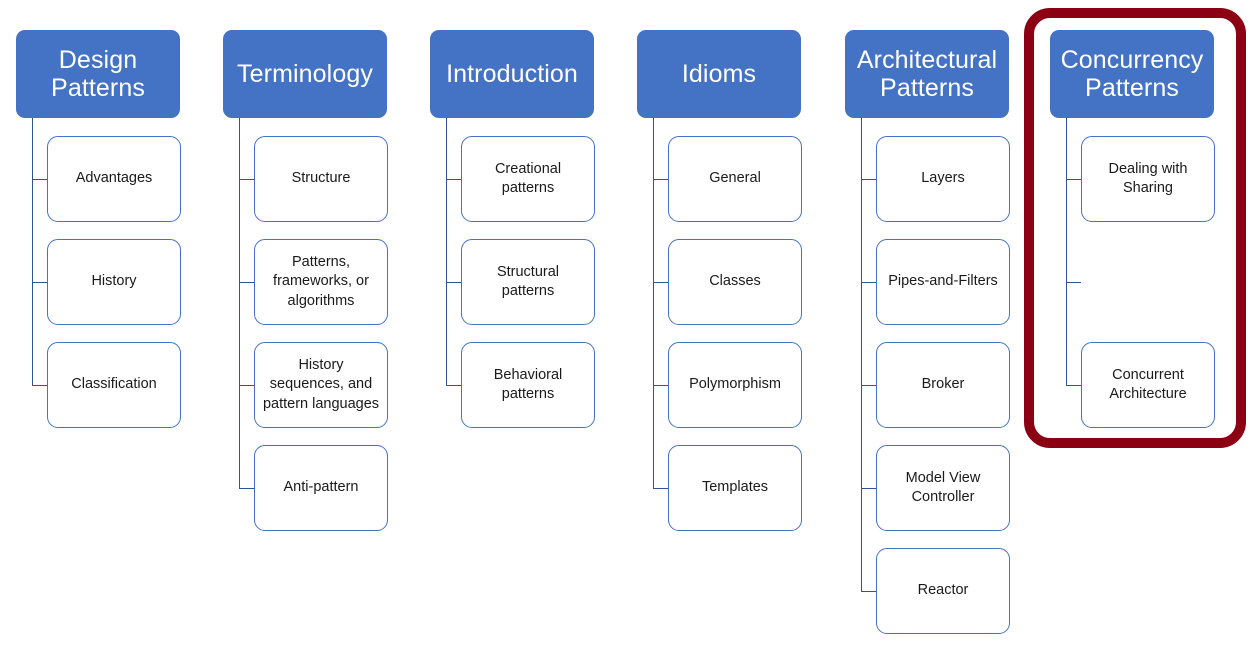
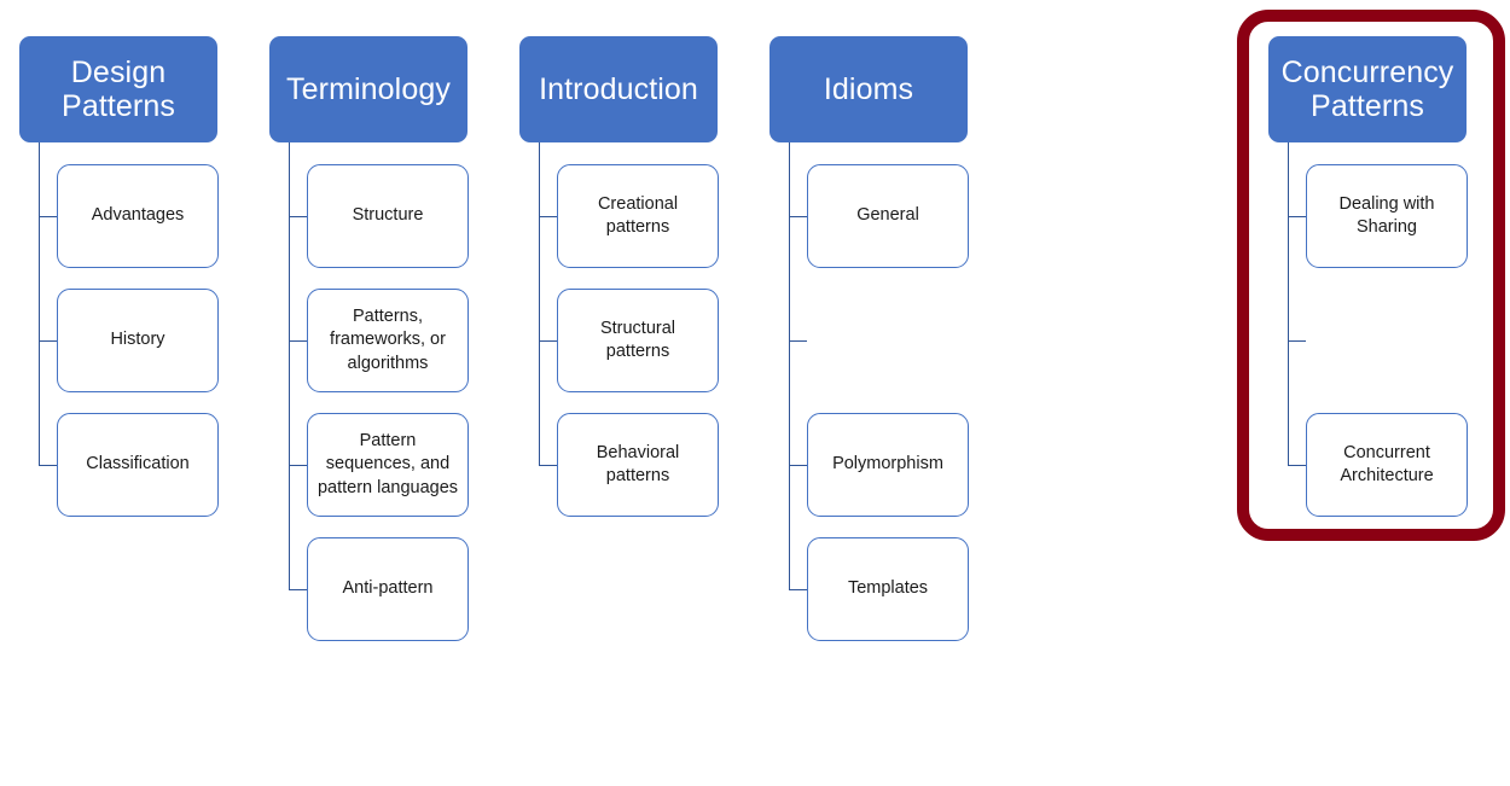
  Design Patterns
  Advantages
  History
  Classification
  Terminology
  Structure
  Patterns, frameworks, or algorithms
- History sequences, and pattern languages
+ Pattern sequences, and pattern languages
  Anti-pattern
  Introduction
  Creational patterns
  Structural patterns
  Behavioral patterns
  Idioms
  General
- Classes
  Polymorphism
  Templates
- Architectural Patterns
- Layers
- Pipes-and-Filters
- Broker
- Model View Controller
- Reactor
  Concurrency Patterns
  Dealing with Sharing
  Concurrent Architecture
